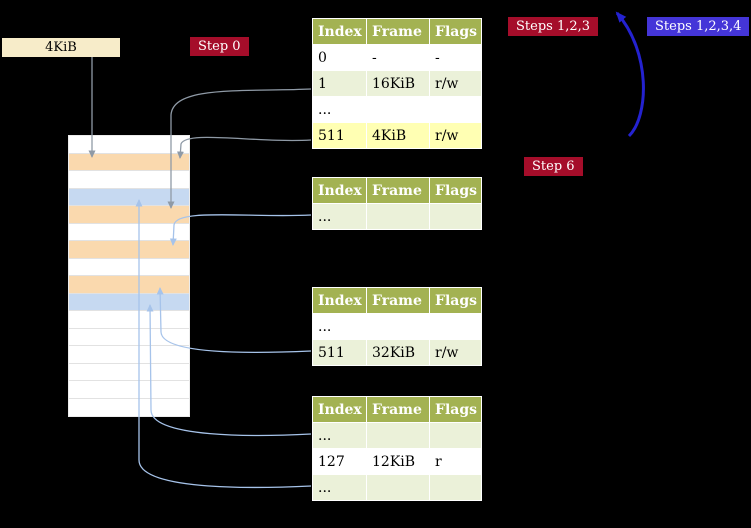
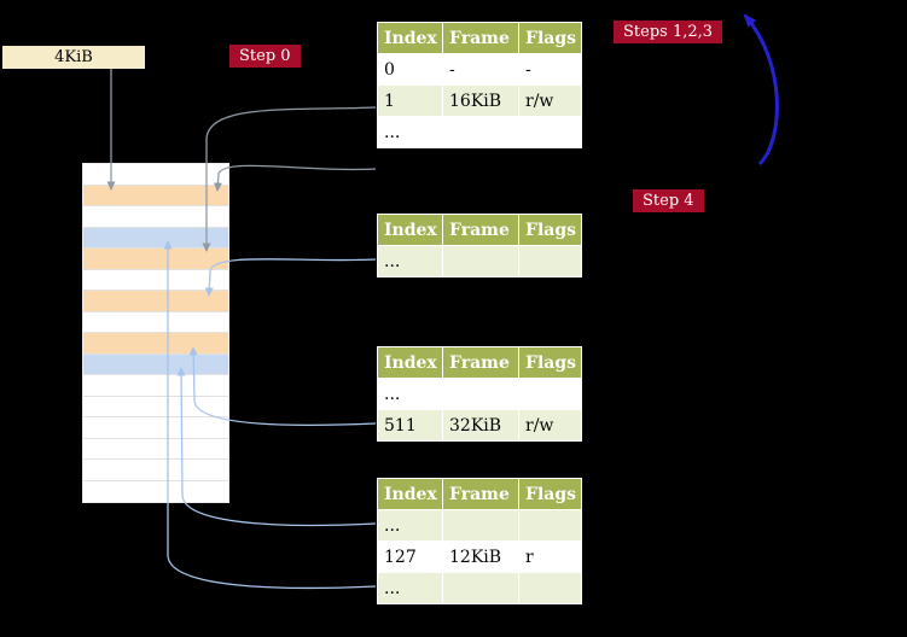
  4KiB
  Step 0
  Steps 1,2,3
- Steps 1,2,3,4
- Step 6
+ Step 4
  Index	Frame	Flags
  0	-	-
  1	16KiB	r/w
  ...
- 511	4KiB	r/w
  Index	Frame	Flags
  ...
  Index	Frame	Flags
  ...
  511	32KiB	r/w
  Index	Frame	Flags
  ...
  127	12KiB	r
  ...
